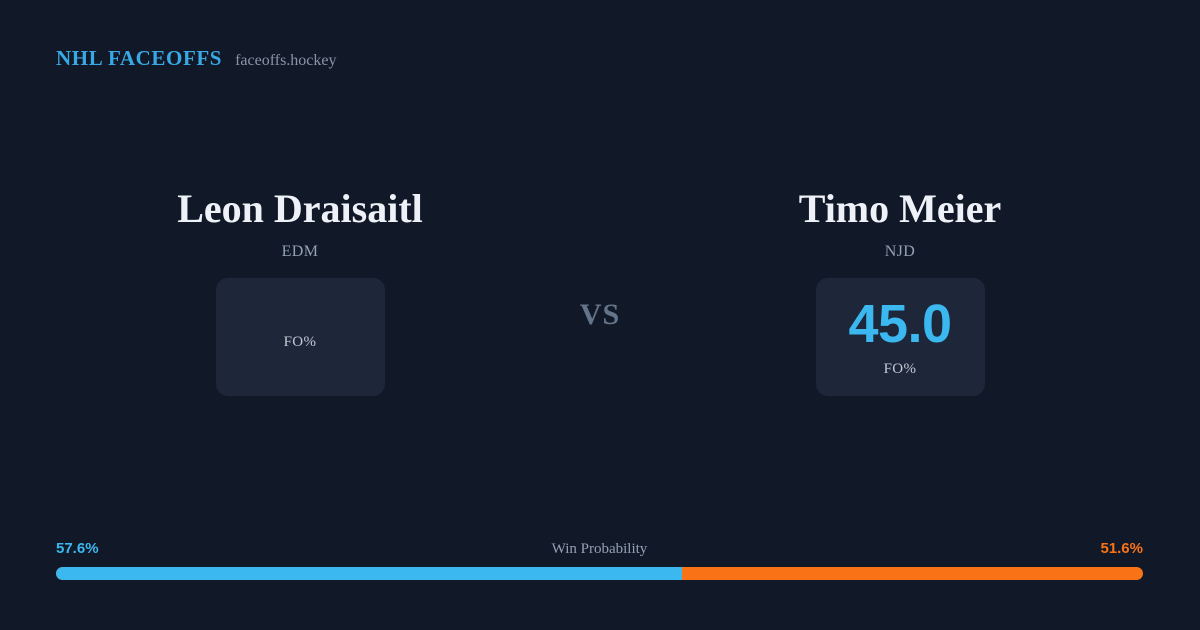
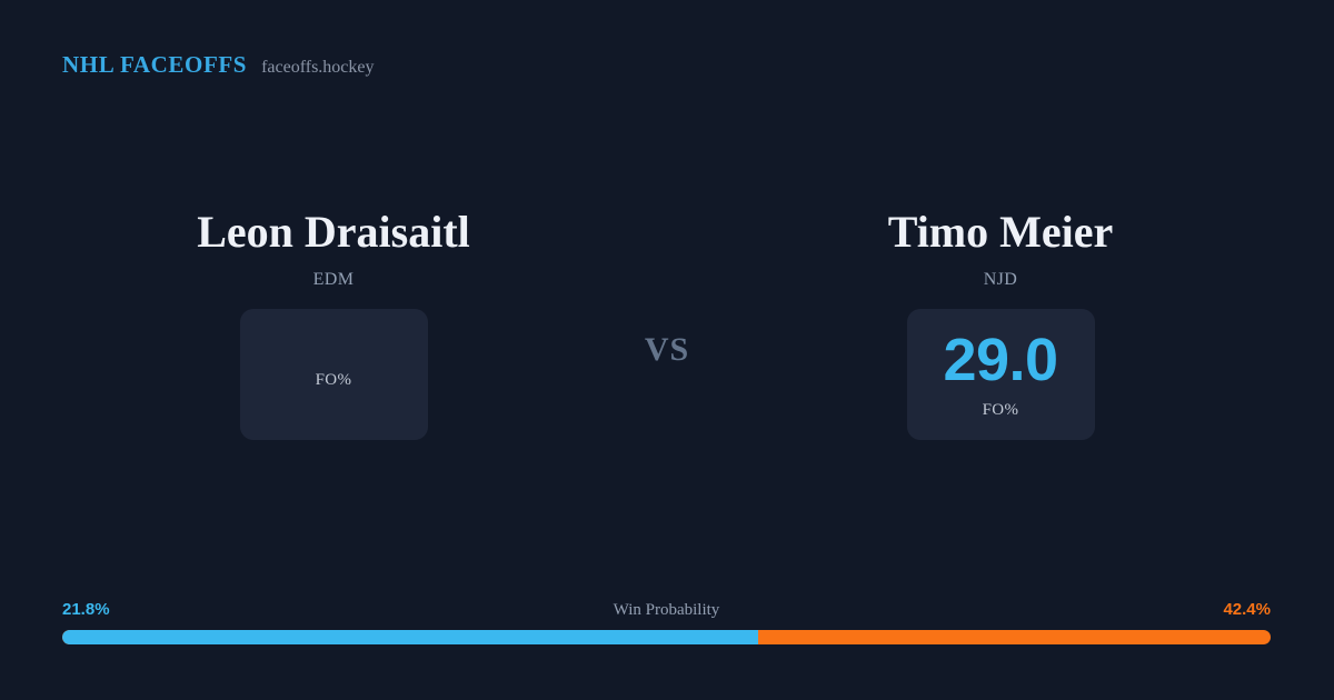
  NHL FACEOFFS
  faceoffs.hockey
  Leon Draisaitl
  EDM
  FO%
  VS
  Timo Meier
  NJD
- 45.0
+ 29.0
  FO%
- 57.6%
+ 21.8%
  Win Probability
- 51.6%
+ 42.4%
